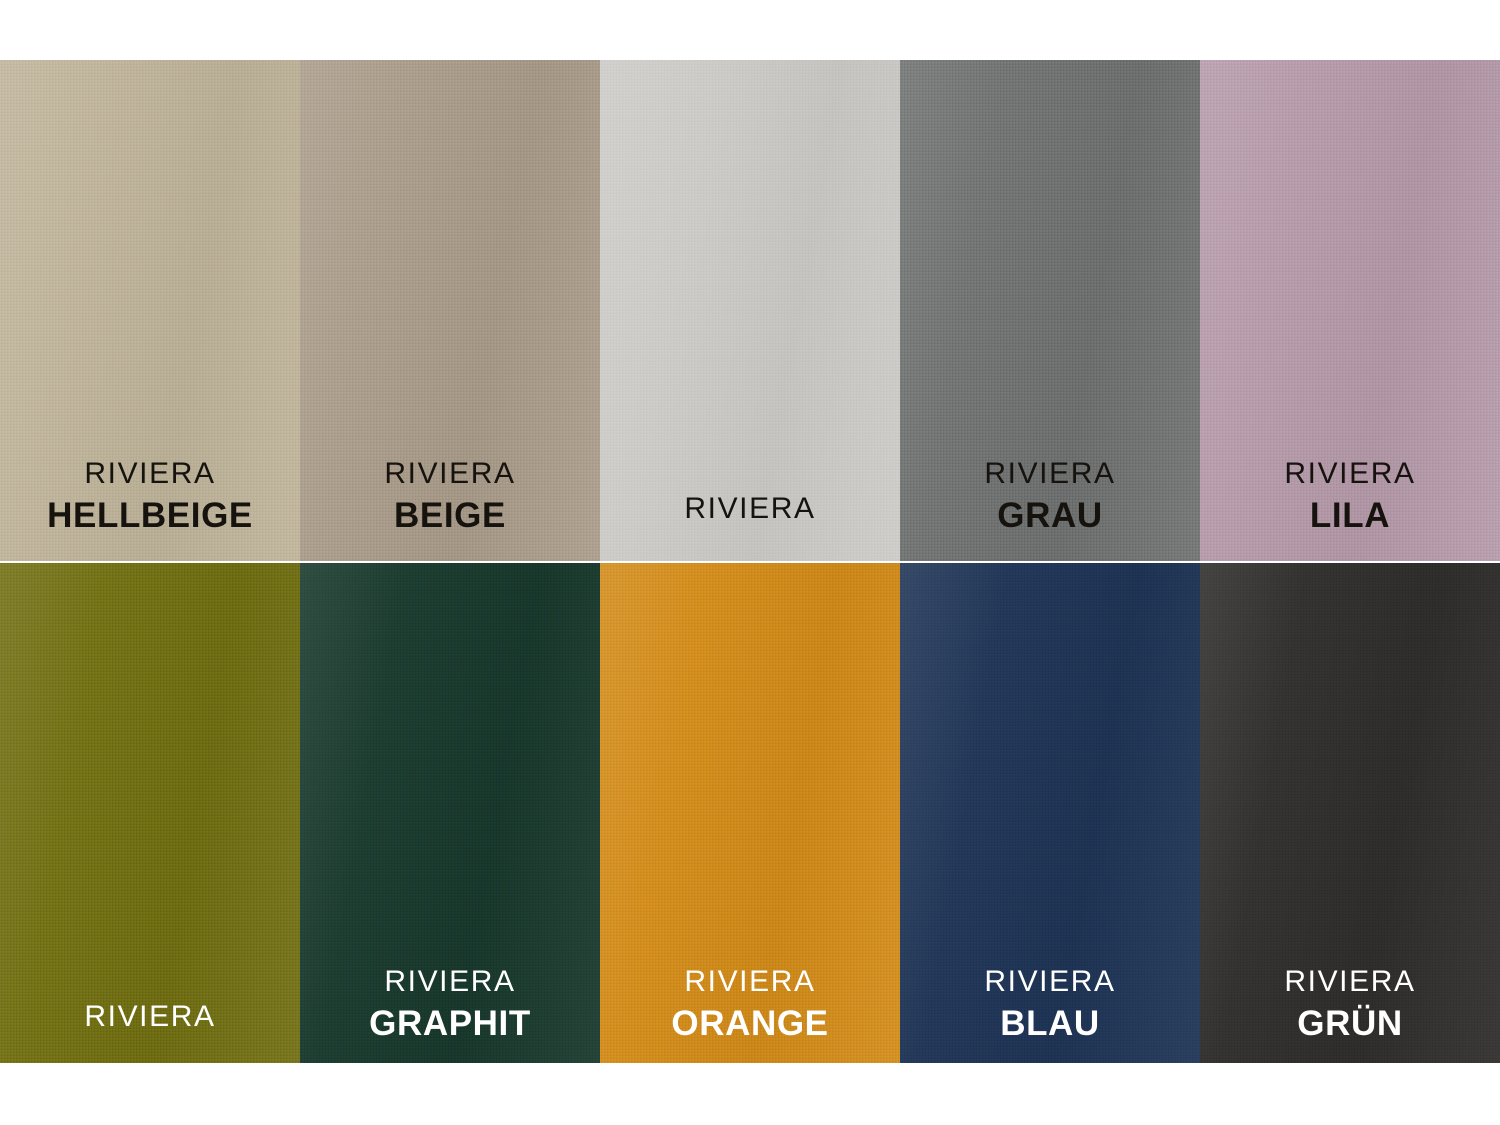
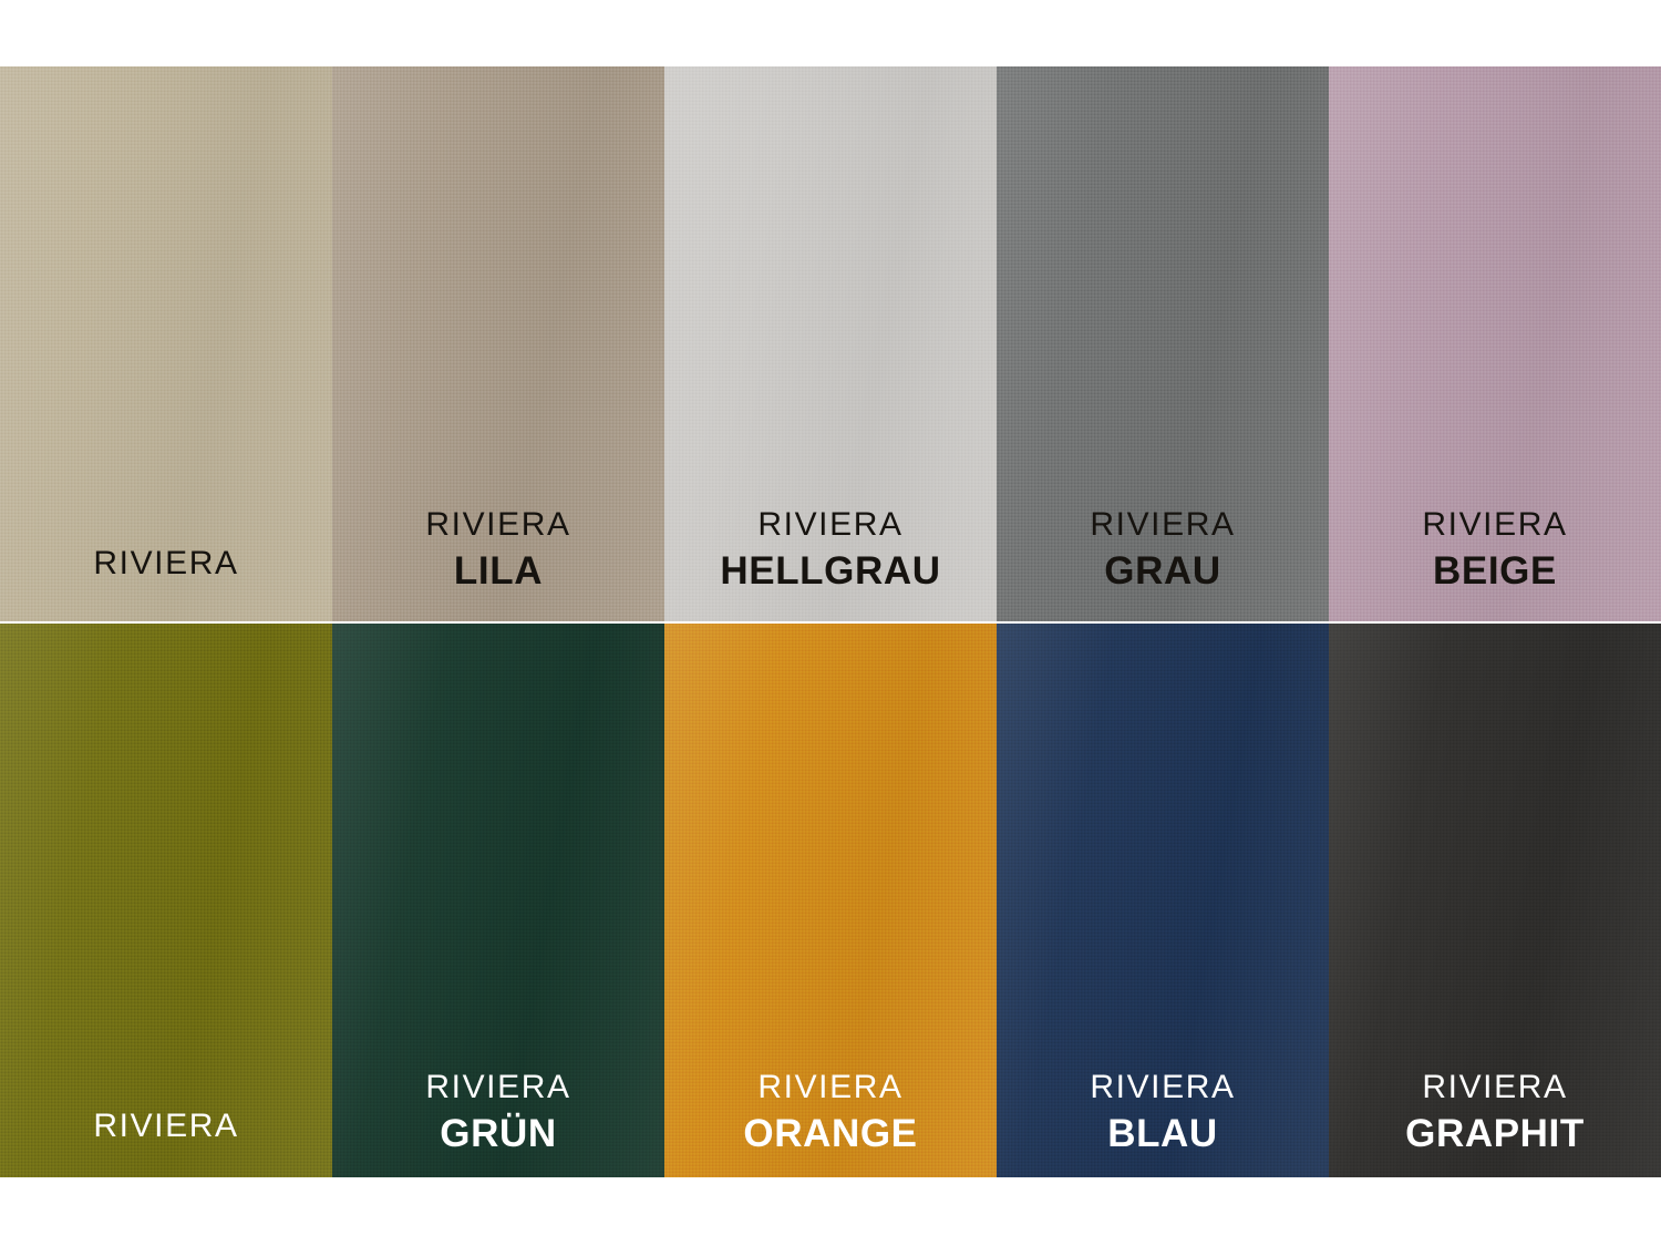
  RIVIERA
- HELLBEIGE
  RIVIERA
- BEIGE
+ LILA
  RIVIERA
+ HELLGRAU
  RIVIERA
  GRAU
  RIVIERA
- LILA
+ BEIGE
  RIVIERA
  RIVIERA
- GRAPHIT
+ GRÜN
  RIVIERA
  ORANGE
  RIVIERA
  BLAU
  RIVIERA
- GRÜN
+ GRAPHIT
